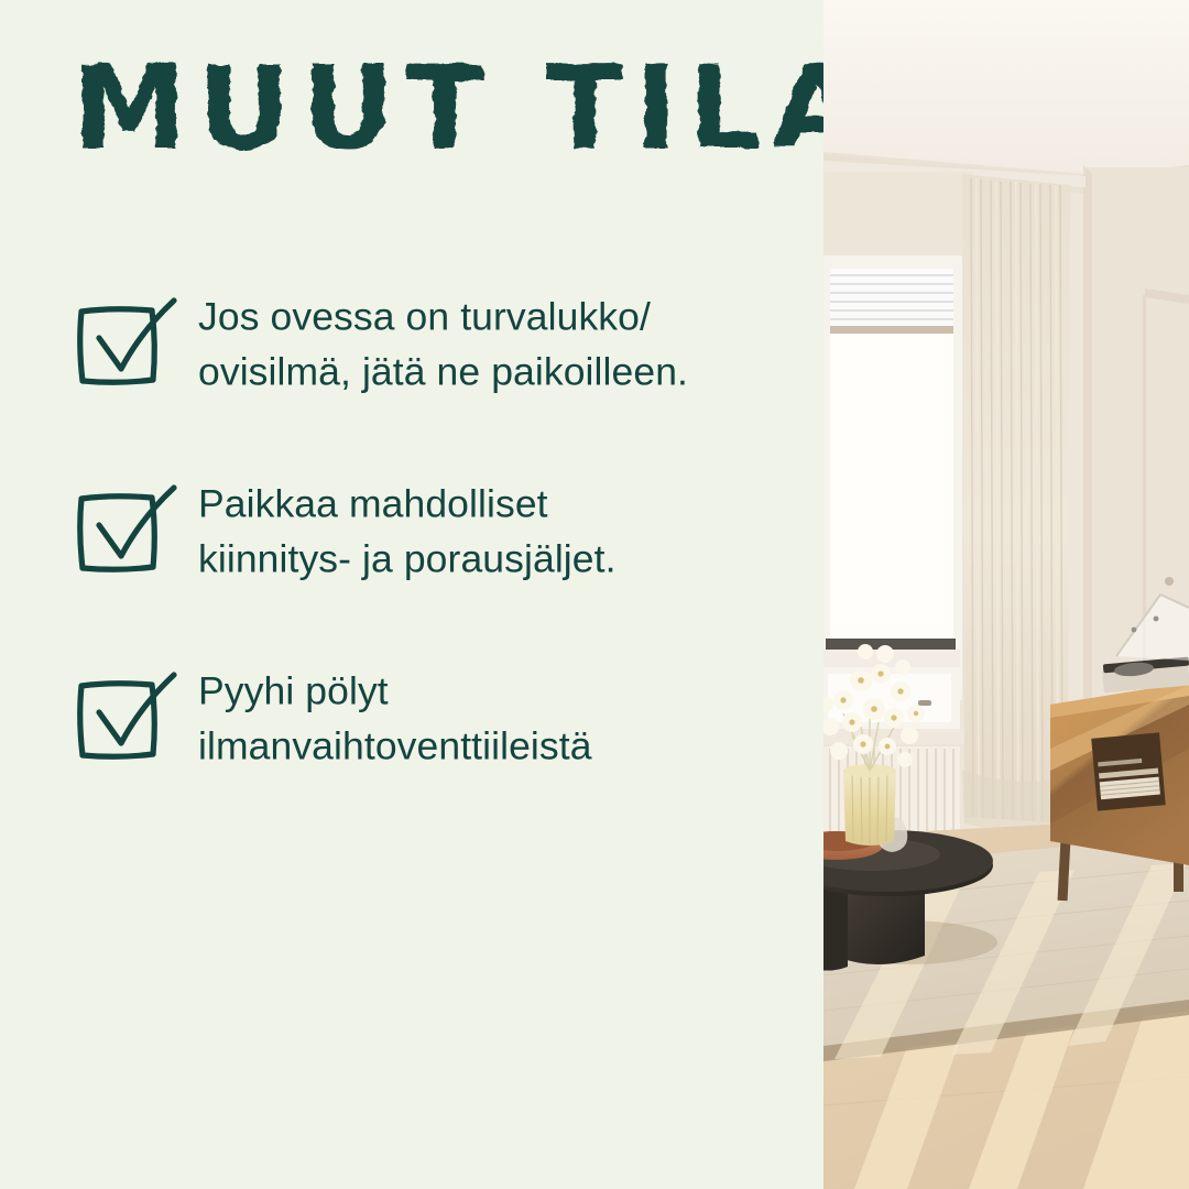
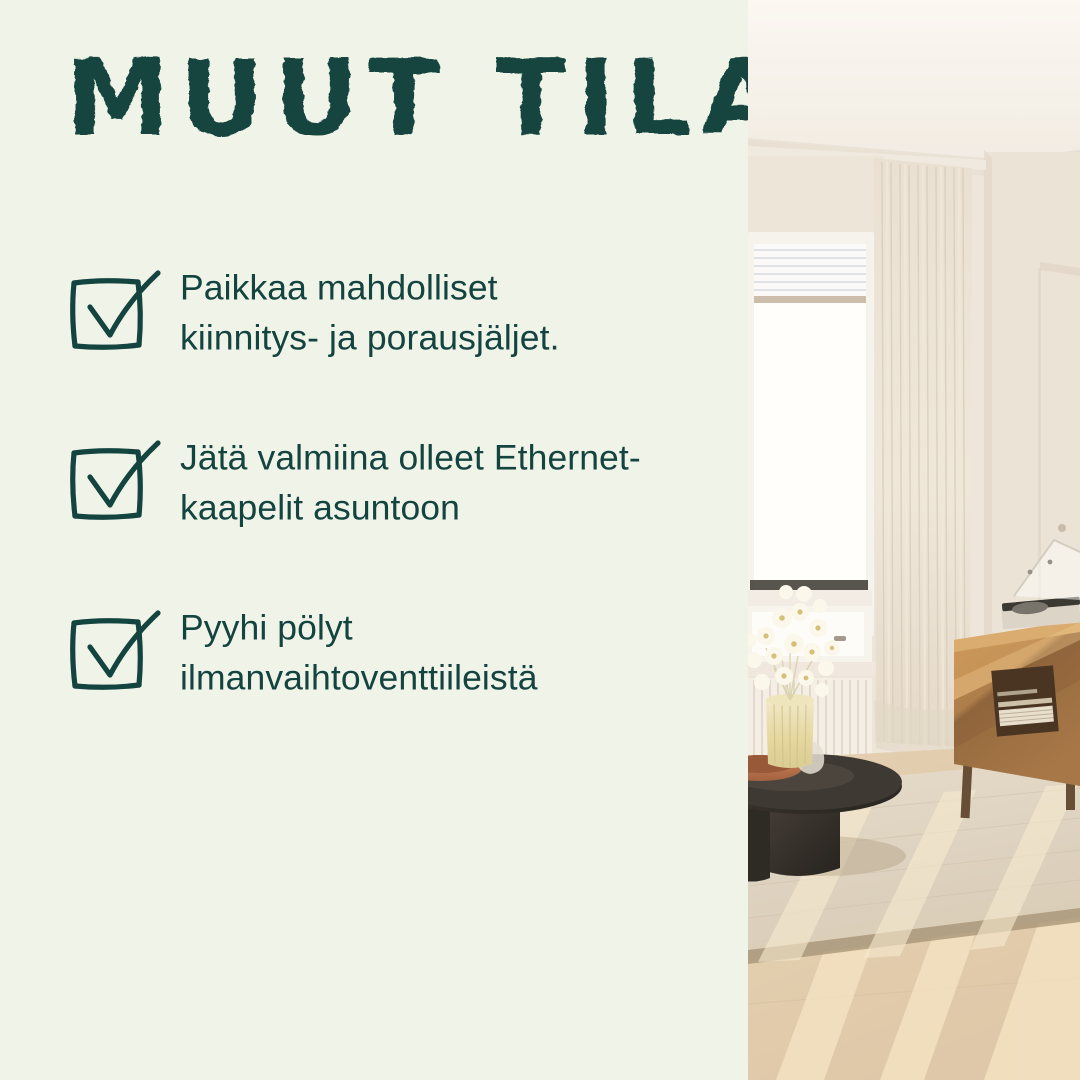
  MUUT TILA
- Jos ovessa on turvalukko/
- ovisilmä, jätä ne paikoilleen.
  Paikkaa mahdolliset
  kiinnitys- ja porausjäljet.
+ Jätä valmiina olleet Ethernet-
+ kaapelit asuntoon
  Pyyhi pölyt
  ilmanvaihtoventtiileistä
